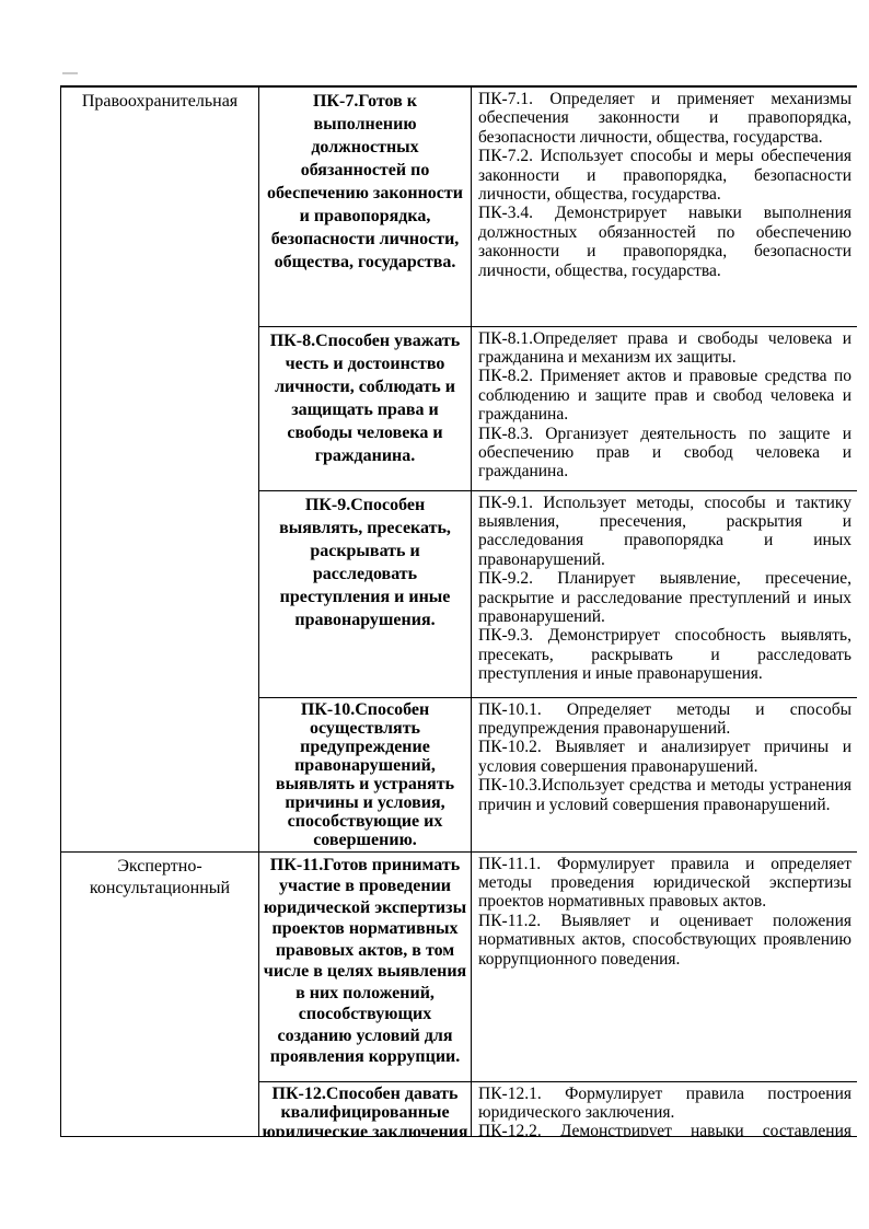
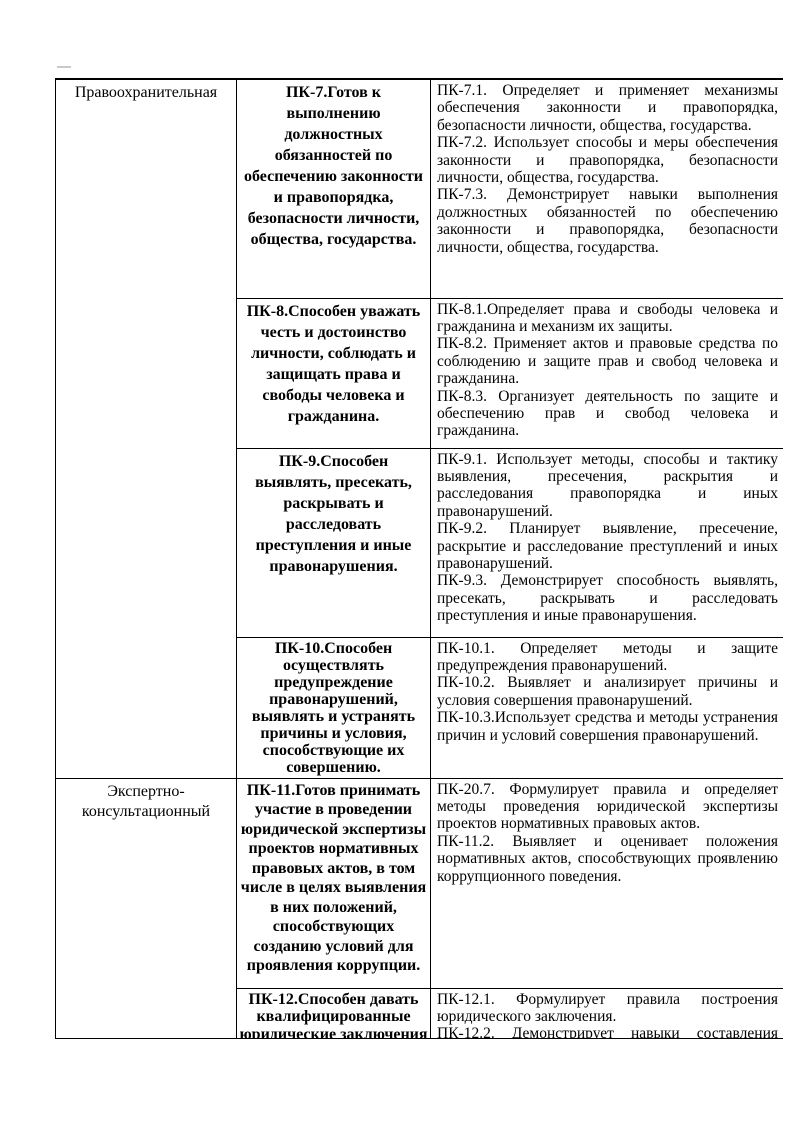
- Правоохранительная	ПК-7.Готов к выполнению должностных обязанностей по обеспечению законности и правопорядка, безопасности личности, общества, государства.	ПК-7.1. Определяет и применяет механизмы обеспечения законности и правопорядка, безопасности личности, общества, государства. ПК-7.2. Использует способы и меры обеспечения законности и правопорядка, безопасности личности, общества, государства. ПК-3.4. Демонстрирует навыки выполнения должностных обязанностей по обеспечению законности и правопорядка, безопасности личности, общества, государства.
+ Правоохранительная	ПК-7.Готов к выполнению должностных обязанностей по обеспечению законности и правопорядка, безопасности личности, общества, государства.	ПК-7.1. Определяет и применяет механизмы обеспечения законности и правопорядка, безопасности личности, общества, государства. ПК-7.2. Использует способы и меры обеспечения законности и правопорядка, безопасности личности, общества, государства. ПК-7.3. Демонстрирует навыки выполнения должностных обязанностей по обеспечению законности и правопорядка, безопасности личности, общества, государства.
  ПК-8.Способен уважать честь и достоинство личности, соблюдать и защищать права и свободы человека и гражданина.	ПК-8.1.Определяет права и свободы человека и гражданина и механизм их защиты. ПК-8.2. Применяет актов и правовые средства по соблюдению и защите прав и свобод человека и гражданина. ПК-8.3. Организует деятельность по защите и обеспечению прав и свобод человека и гражданина.
  ПК-9.Способен выявлять, пресекать, раскрывать и расследовать преступления и иные правонарушения.	ПК-9.1. Использует методы, способы и тактику выявления, пресечения, раскрытия и расследования правопорядка и иных правонарушений. ПК-9.2. Планирует выявление, пресечение, раскрытие и расследование преступлений и иных правонарушений. ПК-9.3. Демонстрирует способность выявлять, пресекать, раскрывать и расследовать преступления и иные правонарушения.
- ПК-10.Способен осуществлять предупреждение правонарушений, выявлять и устранять причины и условия, способствующие их совершению.	ПК-10.1. Определяет методы и способы предупреждения правонарушений. ПК-10.2. Выявляет и анализирует причины и условия совершения правонарушений. ПК-10.3.Использует средства и методы устранения причин и условий совершения правонарушений.
+ ПК-10.Способен осуществлять предупреждение правонарушений, выявлять и устранять причины и условия, способствующие их совершению.	ПК-10.1. Определяет методы и защите предупреждения правонарушений. ПК-10.2. Выявляет и анализирует причины и условия совершения правонарушений. ПК-10.3.Использует средства и методы устранения причин и условий совершения правонарушений.
- Экспертно-консультационный	ПК-11.Готов принимать участие в проведении юридической экспертизы проектов нормативных правовых актов, в том числе в целях выявления в них положений, способствующих созданию условий для проявления коррупции.	ПК-11.1. Формулирует правила и определяет методы проведения юридической экспертизы проектов нормативных правовых актов. ПК-11.2. Выявляет и оценивает положения нормативных актов, способствующих проявлению коррупционного поведения.
+ Экспертно-консультационный	ПК-11.Готов принимать участие в проведении юридической экспертизы проектов нормативных правовых актов, в том числе в целях выявления в них положений, способствующих созданию условий для проявления коррупции.	ПК-20.7. Формулирует правила и определяет методы проведения юридической экспертизы проектов нормативных правовых актов. ПК-11.2. Выявляет и оценивает положения нормативных актов, способствующих проявлению коррупционного поведения.
  ПК-12.Способен давать квалифицированные юридические заключения	ПК-12.1. Формулирует правила построения юридического заключения. ПК-12.2. Демонстрирует навыки составления
